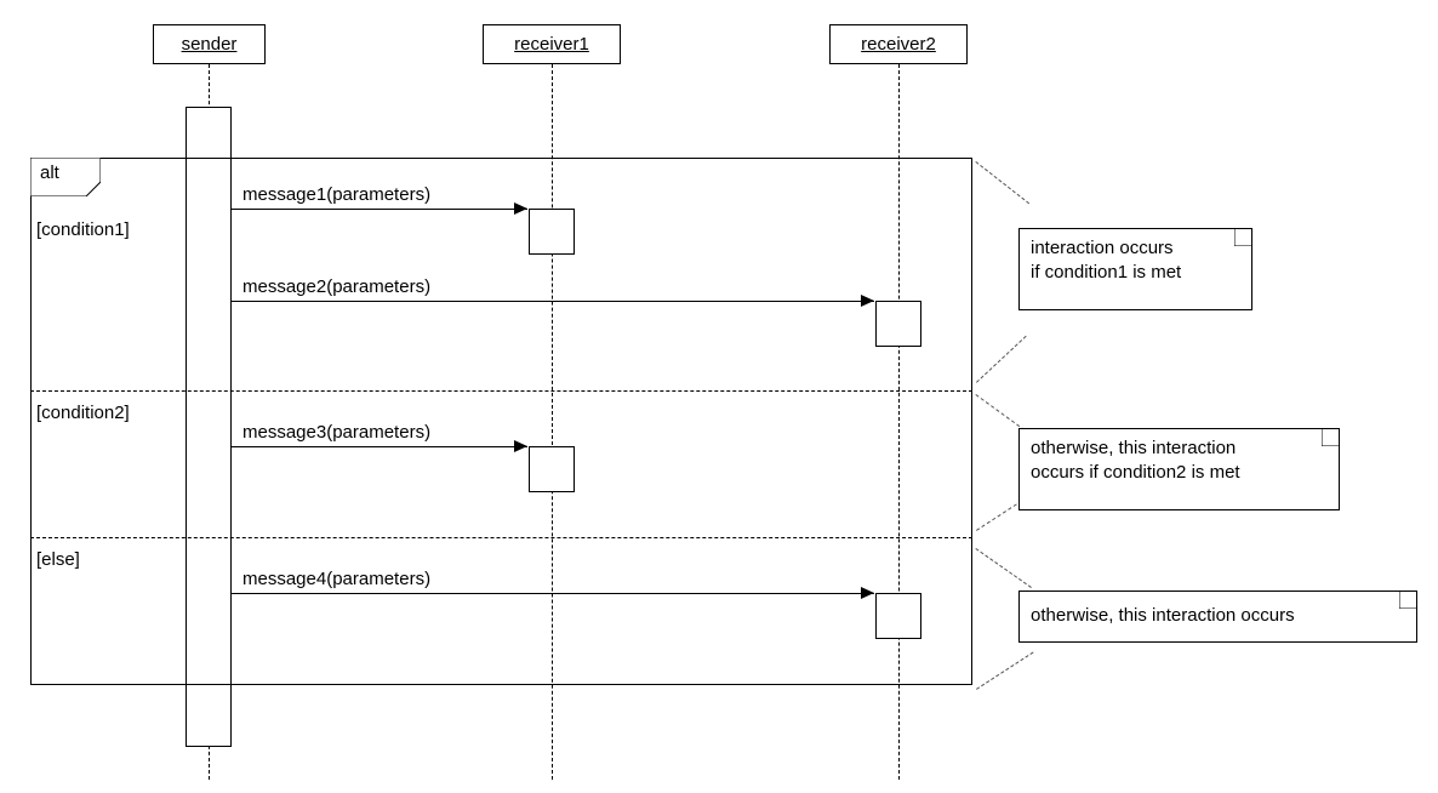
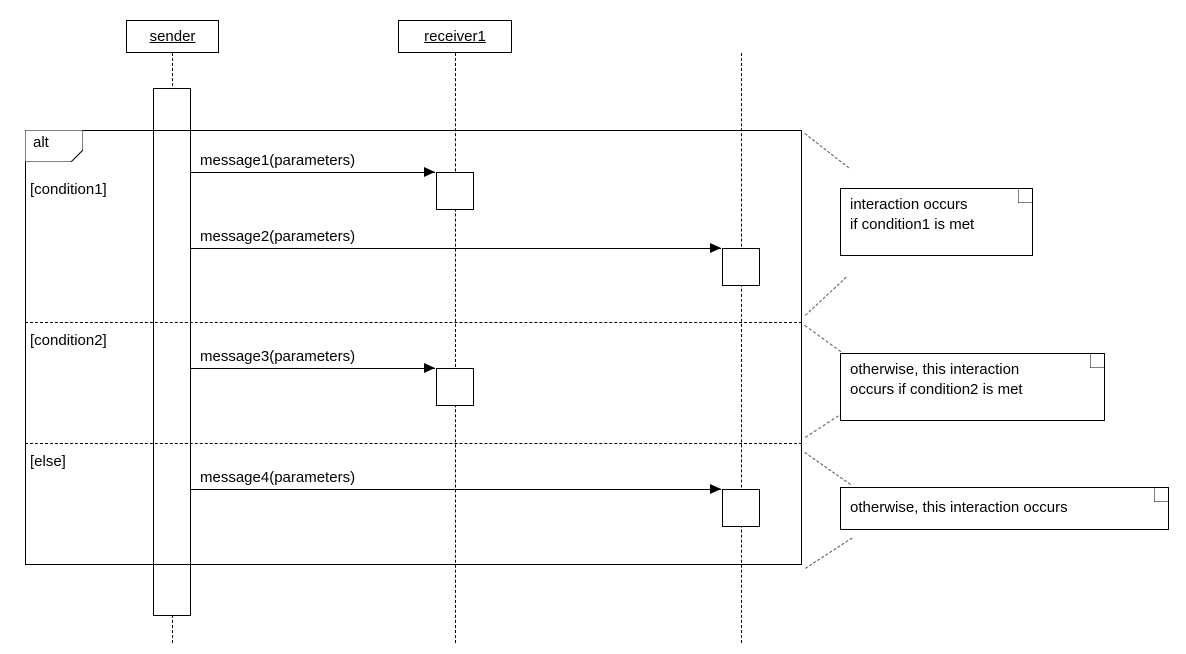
  sender
  receiver1
- receiver2
  alt
  [condition1]
  [condition2]
  [else]
  message1(parameters)
  message2(parameters)
  message3(parameters)
  message4(parameters)
  interaction occurs
  if condition1 is met
  otherwise, this interaction
  occurs if condition2 is met
  otherwise, this interaction occurs
